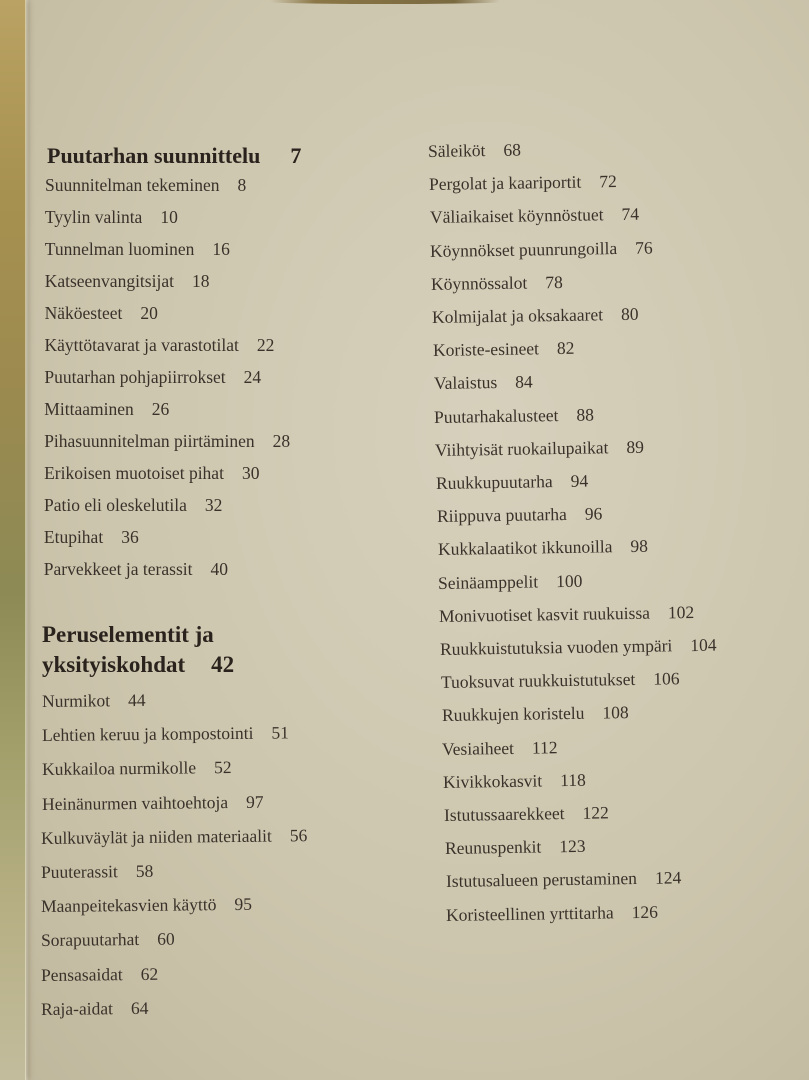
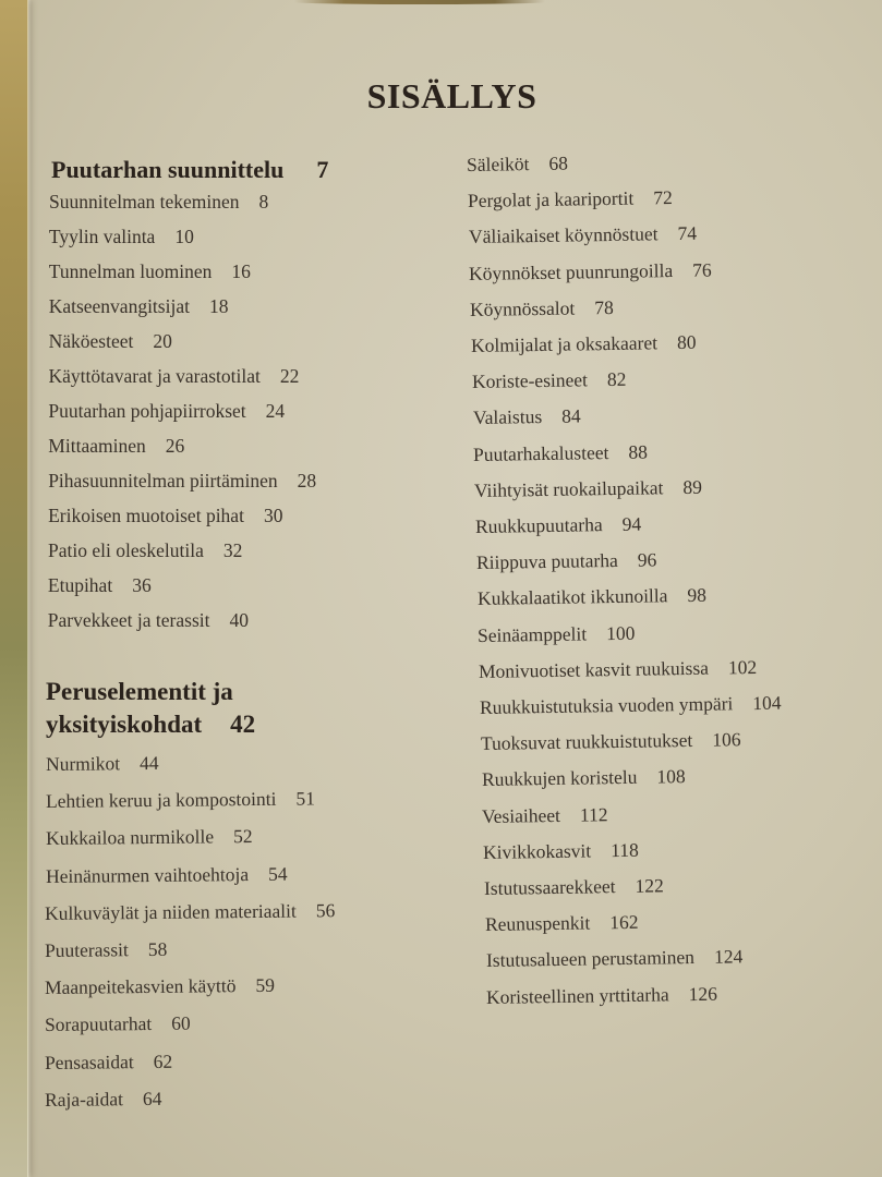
+ SISÄLLYS
  Puutarhan suunnittelu 7
  Suunnitelman tekeminen 8
  Tyylin valinta 10
  Tunnelman luominen 16
  Katseenvangitsijat 18
  Näköesteet 20
  Käyttötavarat ja varastotilat 22
  Puutarhan pohjapiirrokset 24
  Mittaaminen 26
  Pihasuunnitelman piirtäminen 28
  Erikoisen muotoiset pihat 30
  Patio eli oleskelutila 32
  Etupihat 36
  Parvekkeet ja terassit 40
  Peruselementit ja
  yksityiskohdat 42
  Nurmikot 44
  Lehtien keruu ja kompostointi 51
  Kukkailoa nurmikolle 52
- Heinänurmen vaihtoehtoja 97
+ Heinänurmen vaihtoehtoja 54
  Kulkuväylät ja niiden materiaalit 56
  Puuterassit 58
- Maanpeitekasvien käyttö 95
+ Maanpeitekasvien käyttö 59
  Sorapuutarhat 60
  Pensasaidat 62
  Raja-aidat 64
  Säleiköt 68
  Pergolat ja kaariportit 72
  Väliaikaiset köynnöstuet 74
  Köynnökset puunrungoilla 76
  Köynnössalot 78
  Kolmijalat ja oksakaaret 80
  Koriste-esineet 82
  Valaistus 84
  Puutarhakalusteet 88
  Viihtyisät ruokailupaikat 89
  Ruukkupuutarha 94
  Riippuva puutarha 96
  Kukkalaatikot ikkunoilla 98
  Seinäamppelit 100
  Monivuotiset kasvit ruukuissa 102
  Ruukkuistutuksia vuoden ympäri 104
  Tuoksuvat ruukkuistutukset 106
  Ruukkujen koristelu 108
  Vesiaiheet 112
  Kivikkokasvit 118
  Istutussaarekkeet 122
- Reunuspenkit 123
+ Reunuspenkit 162
  Istutusalueen perustaminen 124
  Koristeellinen yrttitarha 126
